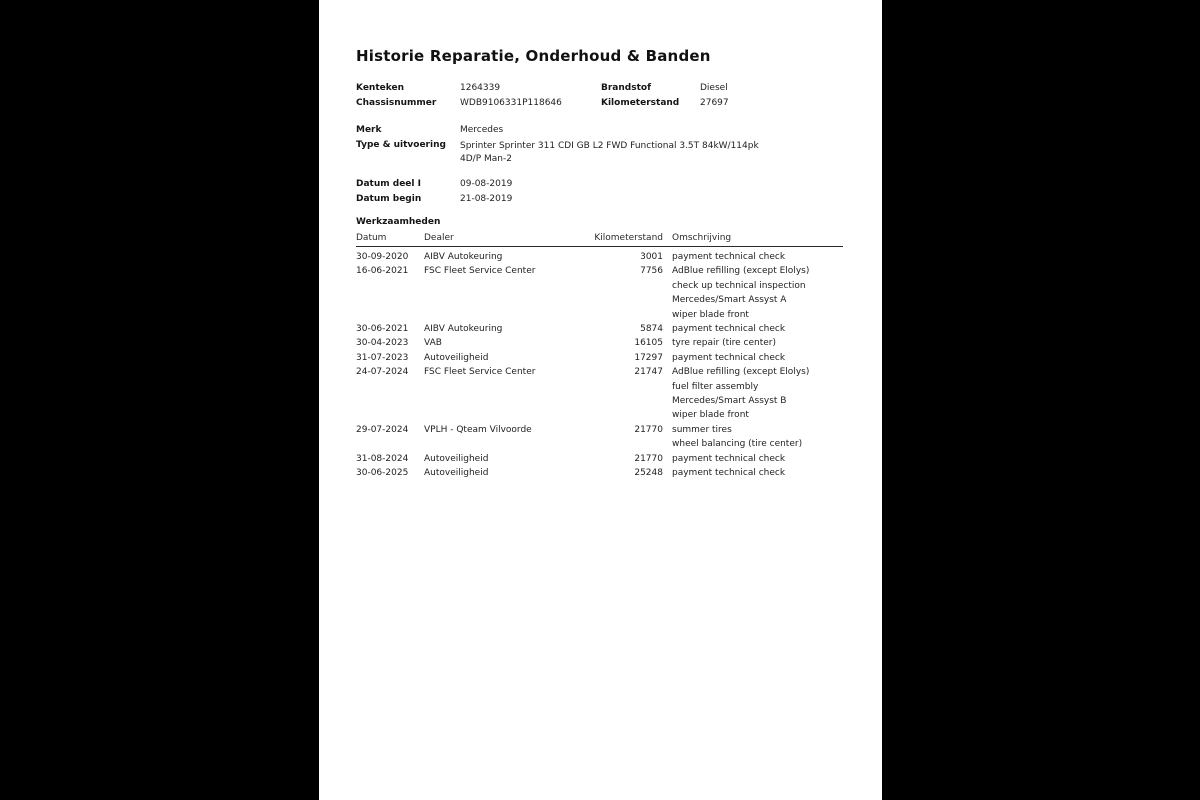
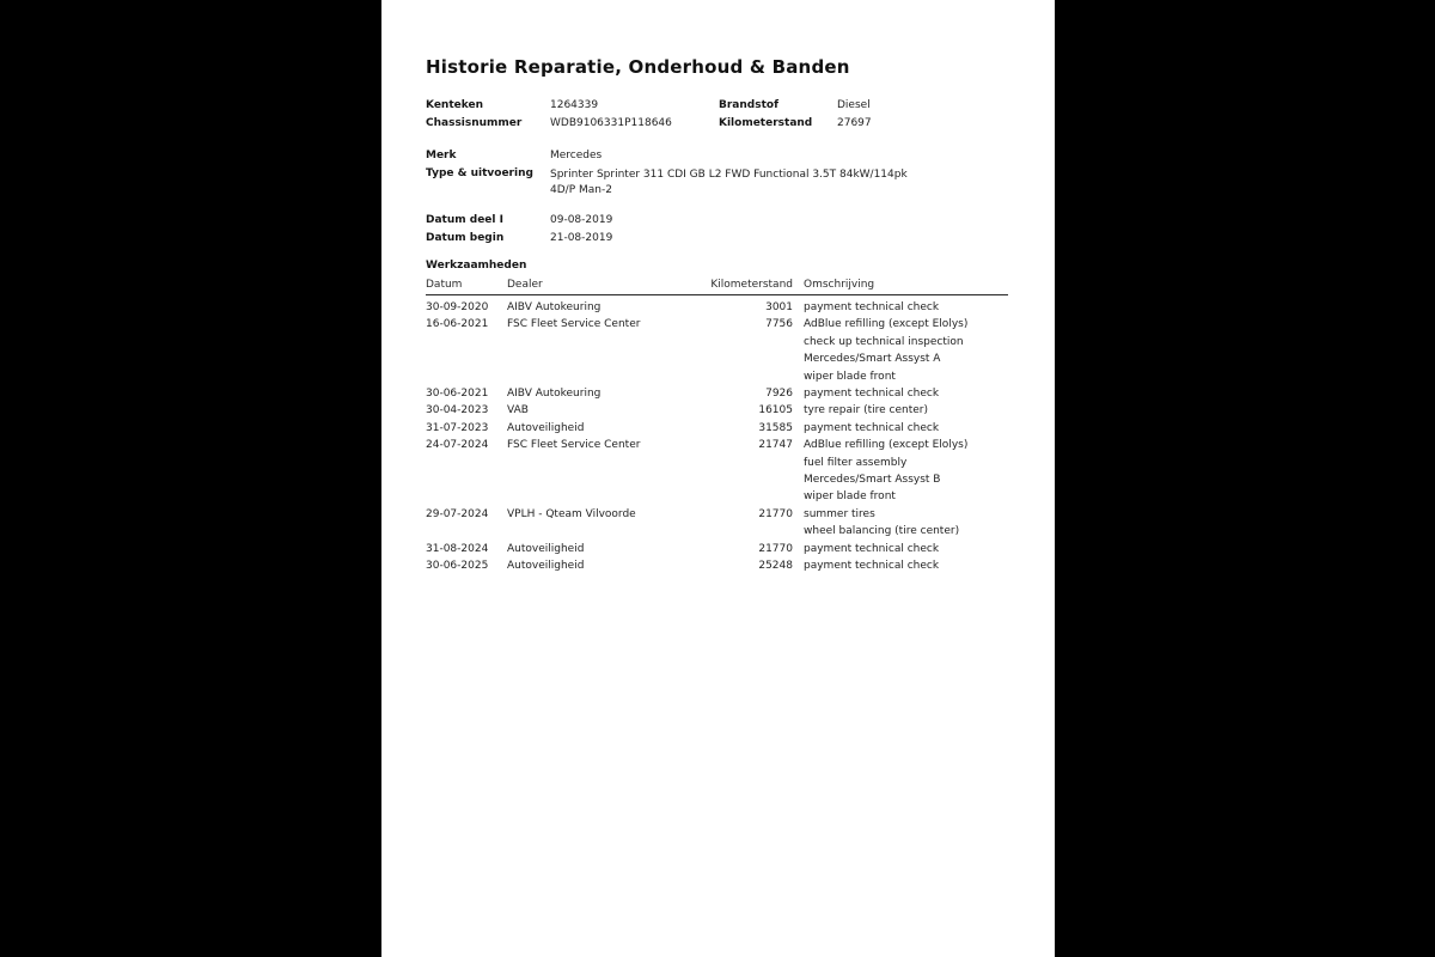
  Historie Reparatie, Onderhoud & Banden
  Kenteken
  1264339
  Brandstof
  Diesel
  Chassisnummer
  WDB9106331P118646
  Kilometerstand
  27697
  Merk
  Mercedes
  Type & uitvoering
  Sprinter Sprinter 311 CDI GB L2 FWD Functional 3.5T 84kW/114pk
  4D/P Man-2
  Datum deel I
  09-08-2019
  Datum begin
  21-08-2019
  Werkzaamheden
  Datum
  Dealer
  Kilometerstand
  Omschrijving
  30-09-2020
  AIBV Autokeuring
  3001
  payment technical check
  16-06-2021
  FSC Fleet Service Center
  7756
  AdBlue refilling (except Elolys)
  check up technical inspection
  Mercedes/Smart Assyst A
  wiper blade front
  30-06-2021
  AIBV Autokeuring
- 5874
+ 7926
  payment technical check
  30-04-2023
  VAB
  16105
  tyre repair (tire center)
  31-07-2023
  Autoveiligheid
- 17297
+ 31585
  payment technical check
  24-07-2024
  FSC Fleet Service Center
  21747
  AdBlue refilling (except Elolys)
  fuel filter assembly
  Mercedes/Smart Assyst B
  wiper blade front
  29-07-2024
  VPLH - Qteam Vilvoorde
  21770
  summer tires
  wheel balancing (tire center)
  31-08-2024
  Autoveiligheid
  21770
  payment technical check
  30-06-2025
  Autoveiligheid
  25248
  payment technical check
